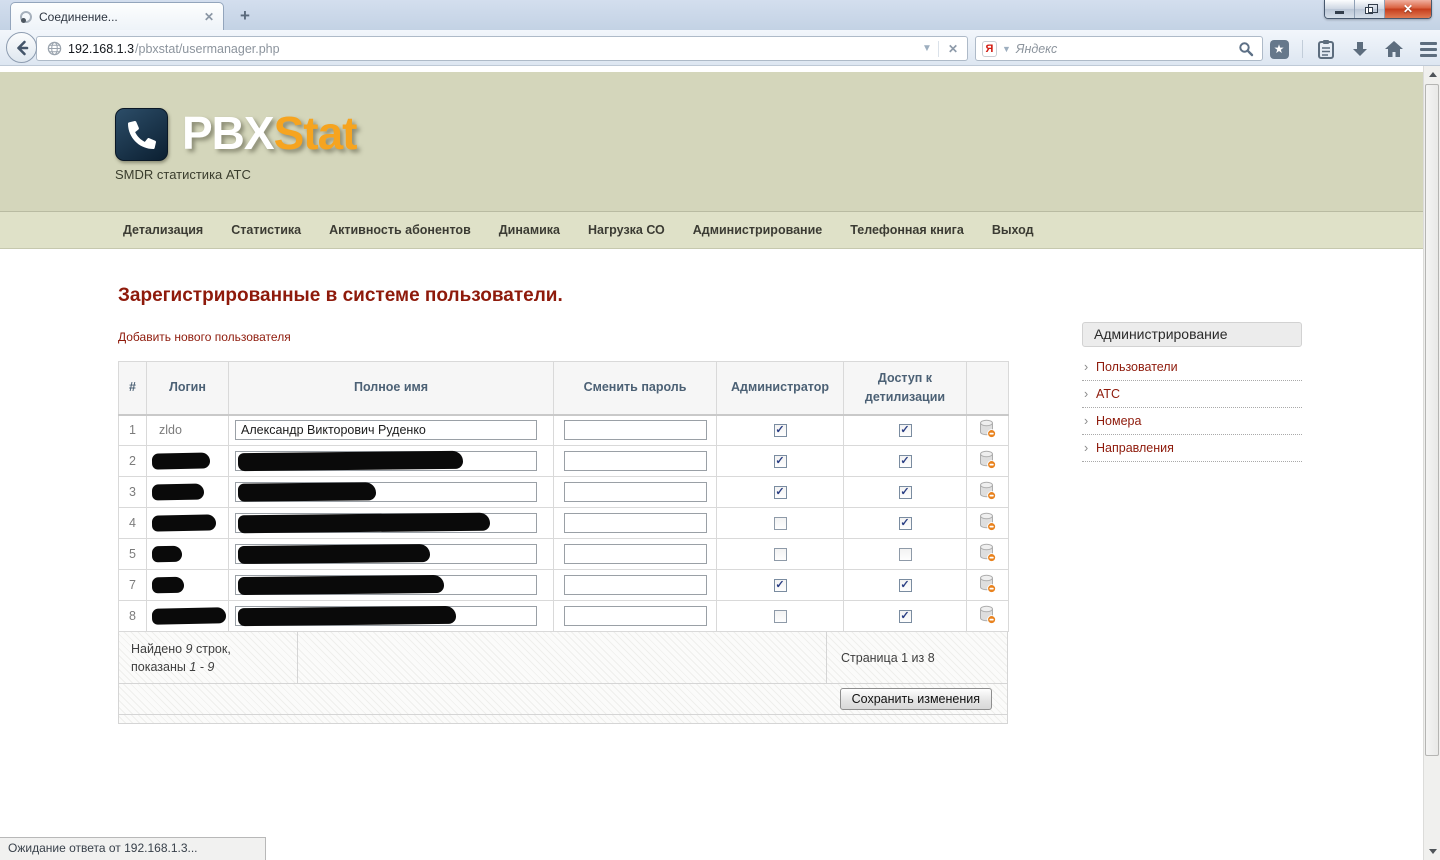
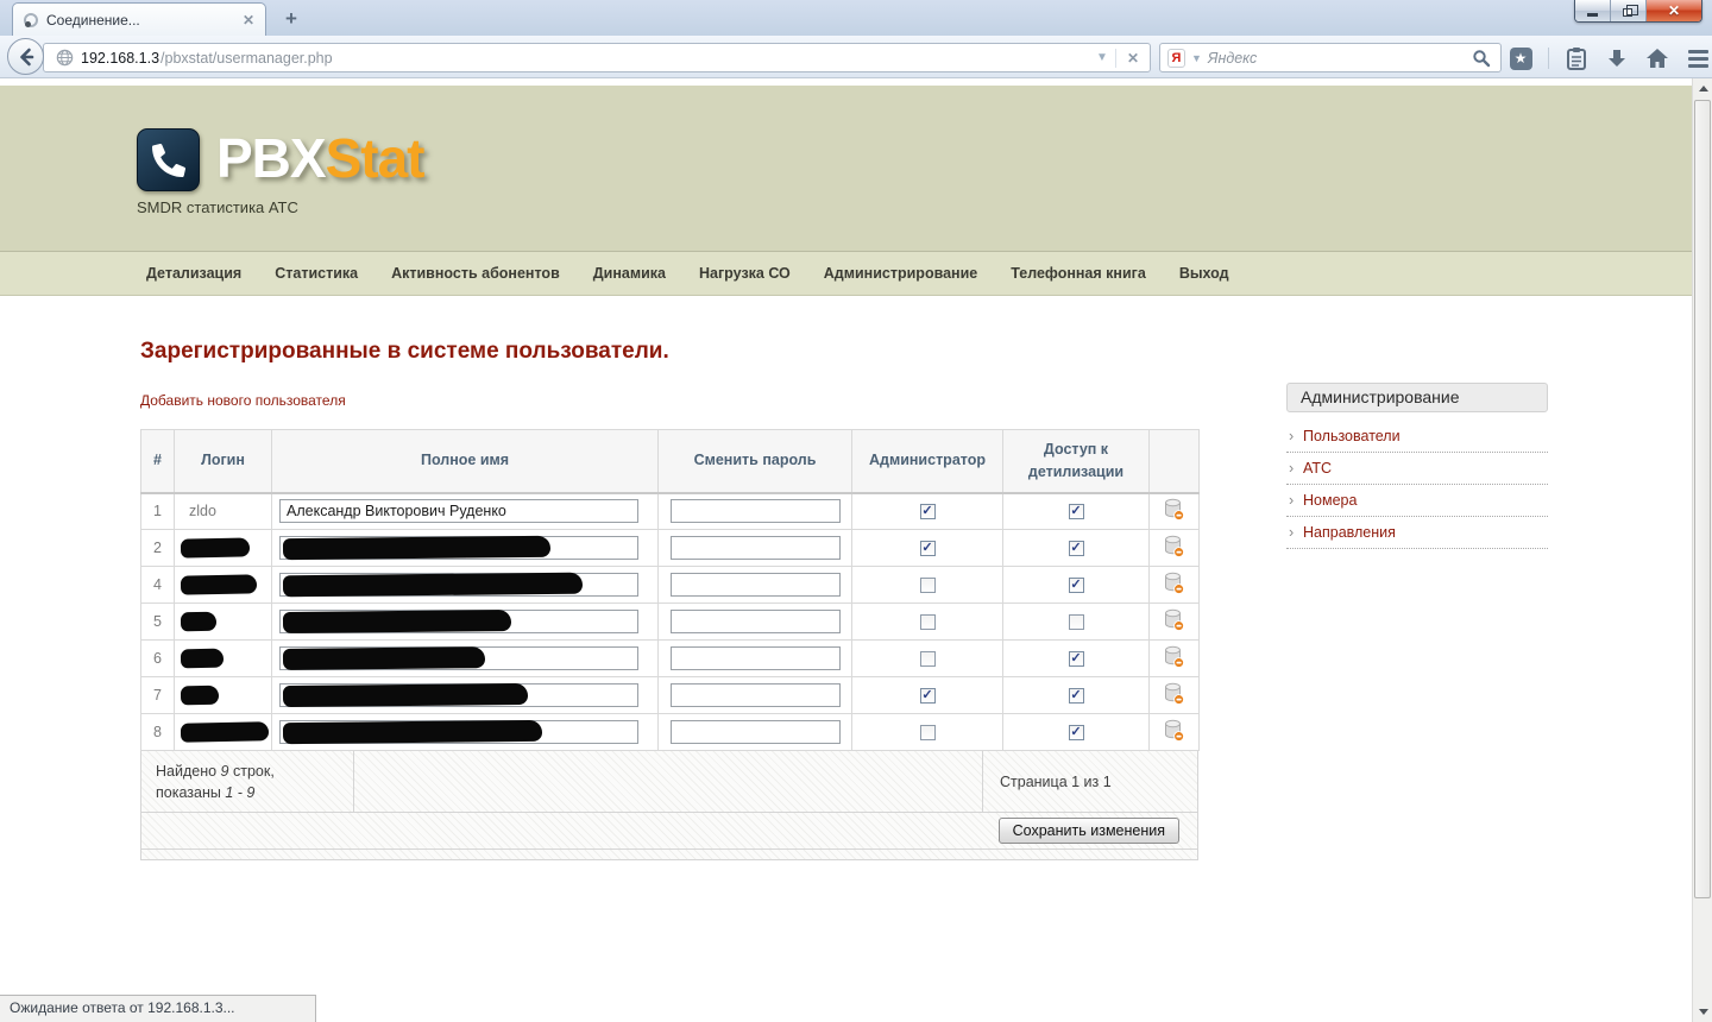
  Соединение...
  ✕
  +
  ✕
  192.168.1.3
  /pbxstat/usermanager.php
  ▼
  ✕
  Я
  ▼
  Яндекс
  ★
  PBXStat
  SMDR статистика АТС
  Детализация
  Статистика
  Активность абонентов
  Динамика
  Нагрузка СО
  Администрирование
  Телефонная книга
  Выход
  Зарегистрированные в системе пользователи.
  Добавить нового пользователя
  #	Логин	Полное имя	Сменить пароль	Администратор	Доступ к детилизации
  1	zldo	Александр Викторович Руденко		✓	✓
  2				✓	✓
- 3				✓	✓
  4					✓
  5
+ 6					✓
  7				✓	✓
  8					✓
  Найдено 9 строк,
  показаны 1 - 9
- Страница 1 из 8
+ Страница 1 из 1
  Сохранить изменения
  Администрирование
  Пользователи
  АТС
  Номера
  Направления
  Ожидание ответа от 192.168.1.3...
